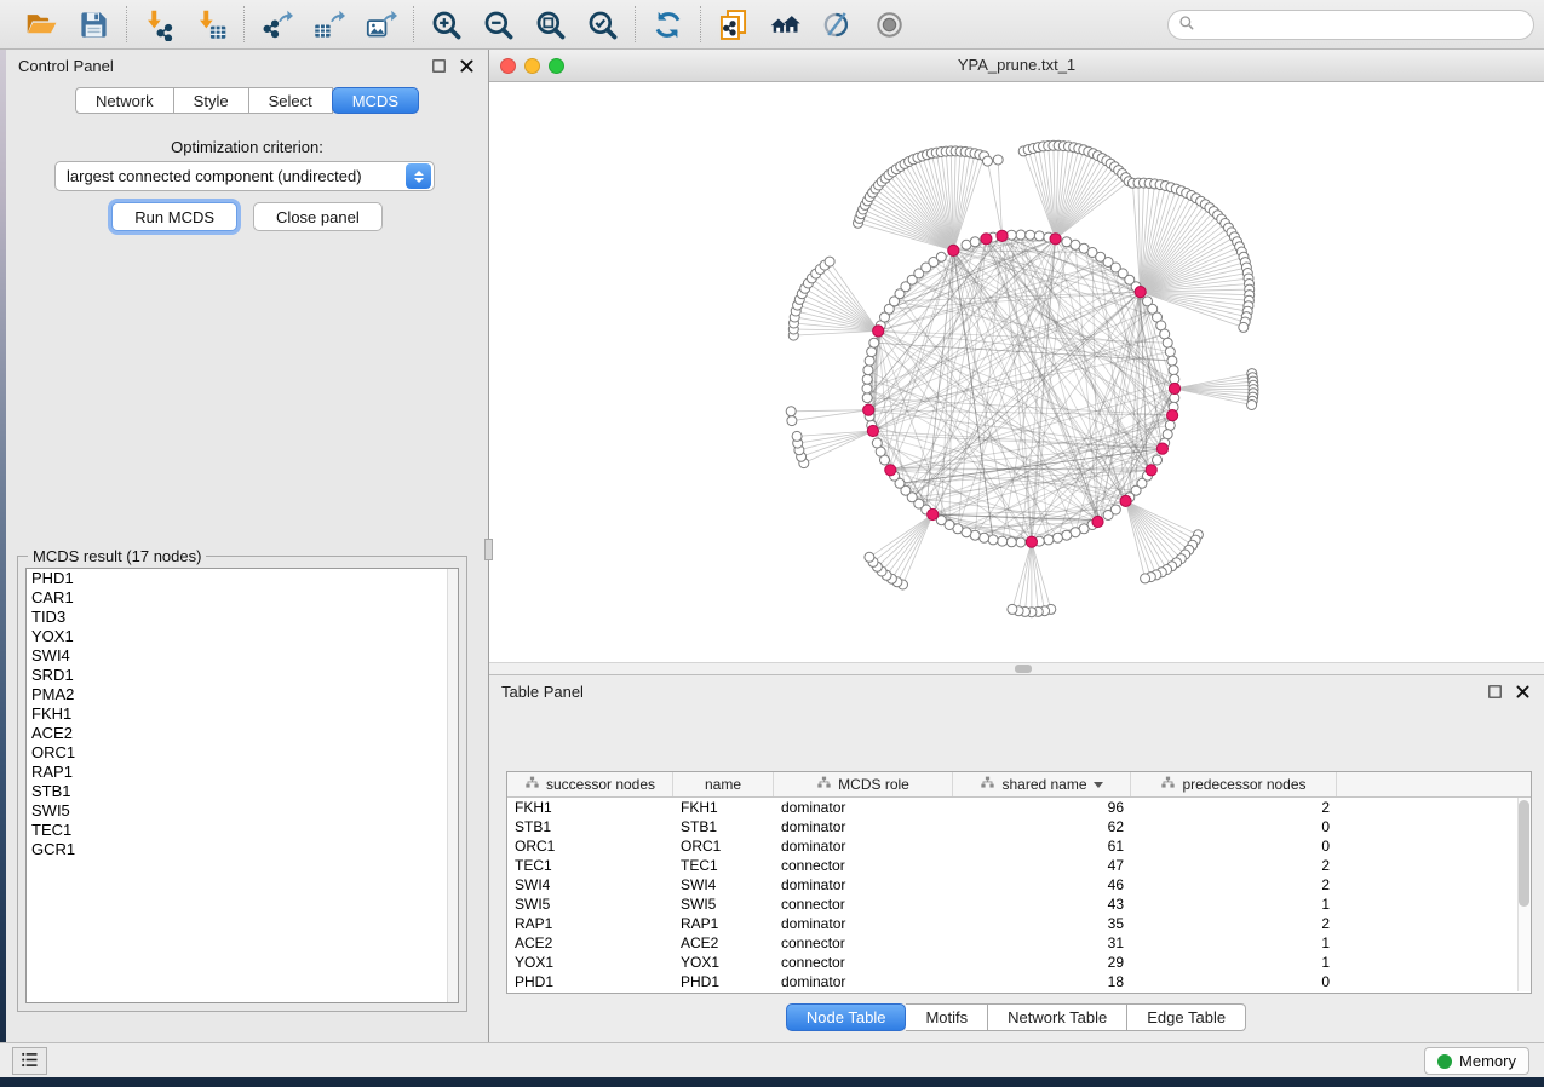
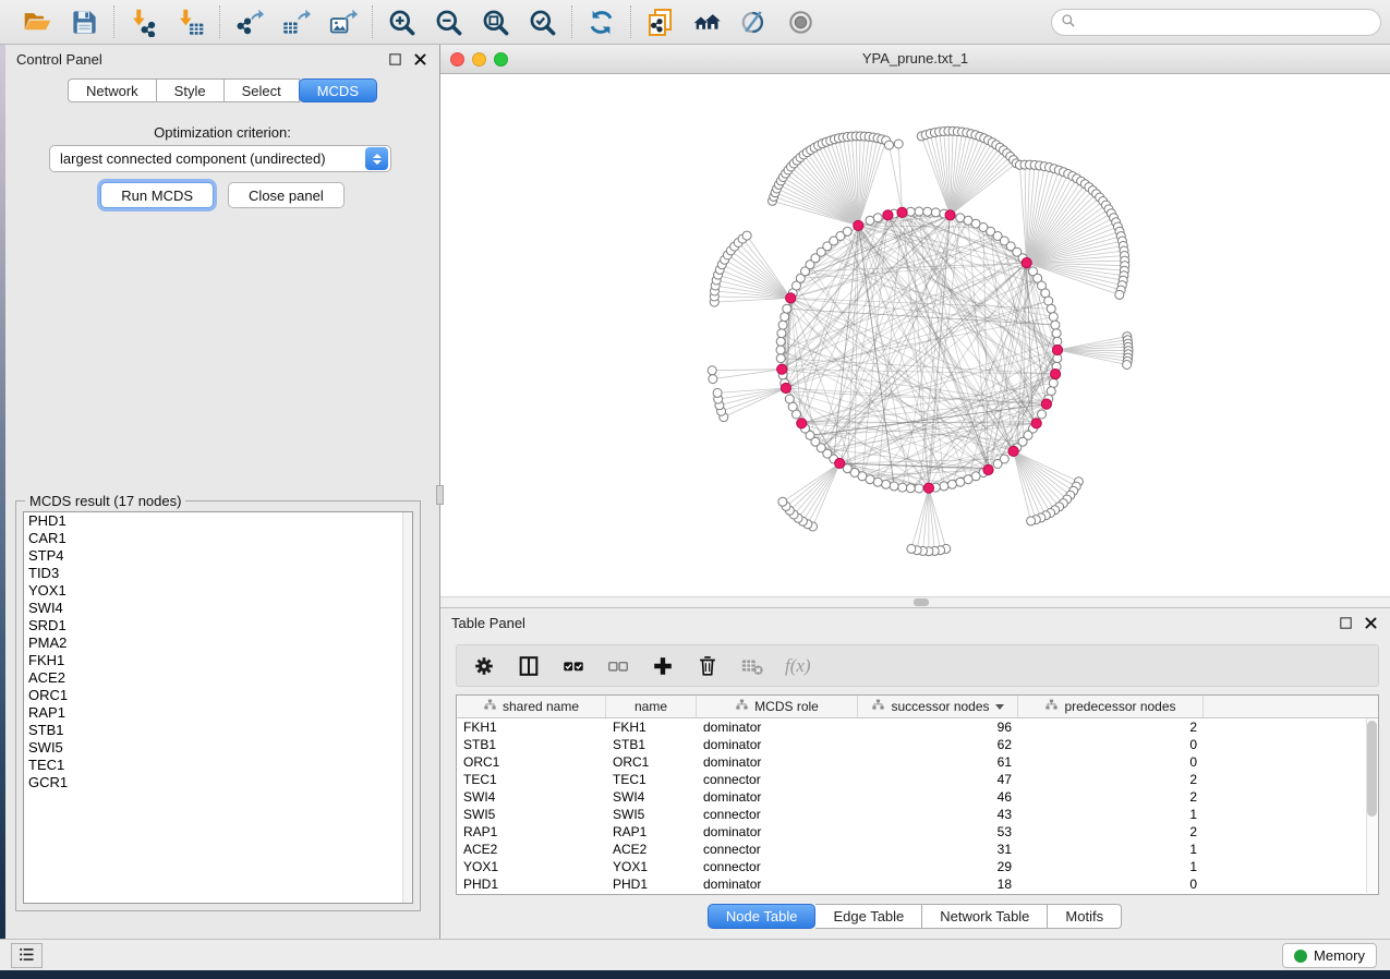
  Control Panel
  Network
  Style
  Select
  MCDS
  Optimization criterion:
  largest connected component (undirected)
  Run MCDS
  Close panel
  MCDS result (17 nodes)
  PHD1
  CAR1
+ STP4
  TID3
  YOX1
  SWI4
  SRD1
  PMA2
  FKH1
  ACE2
  ORC1
  RAP1
  STB1
  SWI5
  TEC1
  GCR1
  YPA_prune.txt_1
  Table Panel
+ f(x)
- successor nodes
+ shared name
  name
  MCDS role
- shared name
+ successor nodes
  predecessor nodes
  FKH1
  FKH1
  dominator
  96
  2
  STB1
  STB1
  dominator
  62
  0
  ORC1
  ORC1
  dominator
  61
  0
  TEC1
  TEC1
  connector
  47
  2
  SWI4
  SWI4
  dominator
  46
  2
  SWI5
  SWI5
  connector
  43
  1
  RAP1
  RAP1
  dominator
- 35
+ 53
  2
  ACE2
  ACE2
  connector
  31
  1
  YOX1
  YOX1
  connector
  29
  1
  PHD1
  PHD1
  dominator
  18
  0
  Node Table
- Motifs
+ Edge Table
  Network Table
- Edge Table
+ Motifs
  Memory
